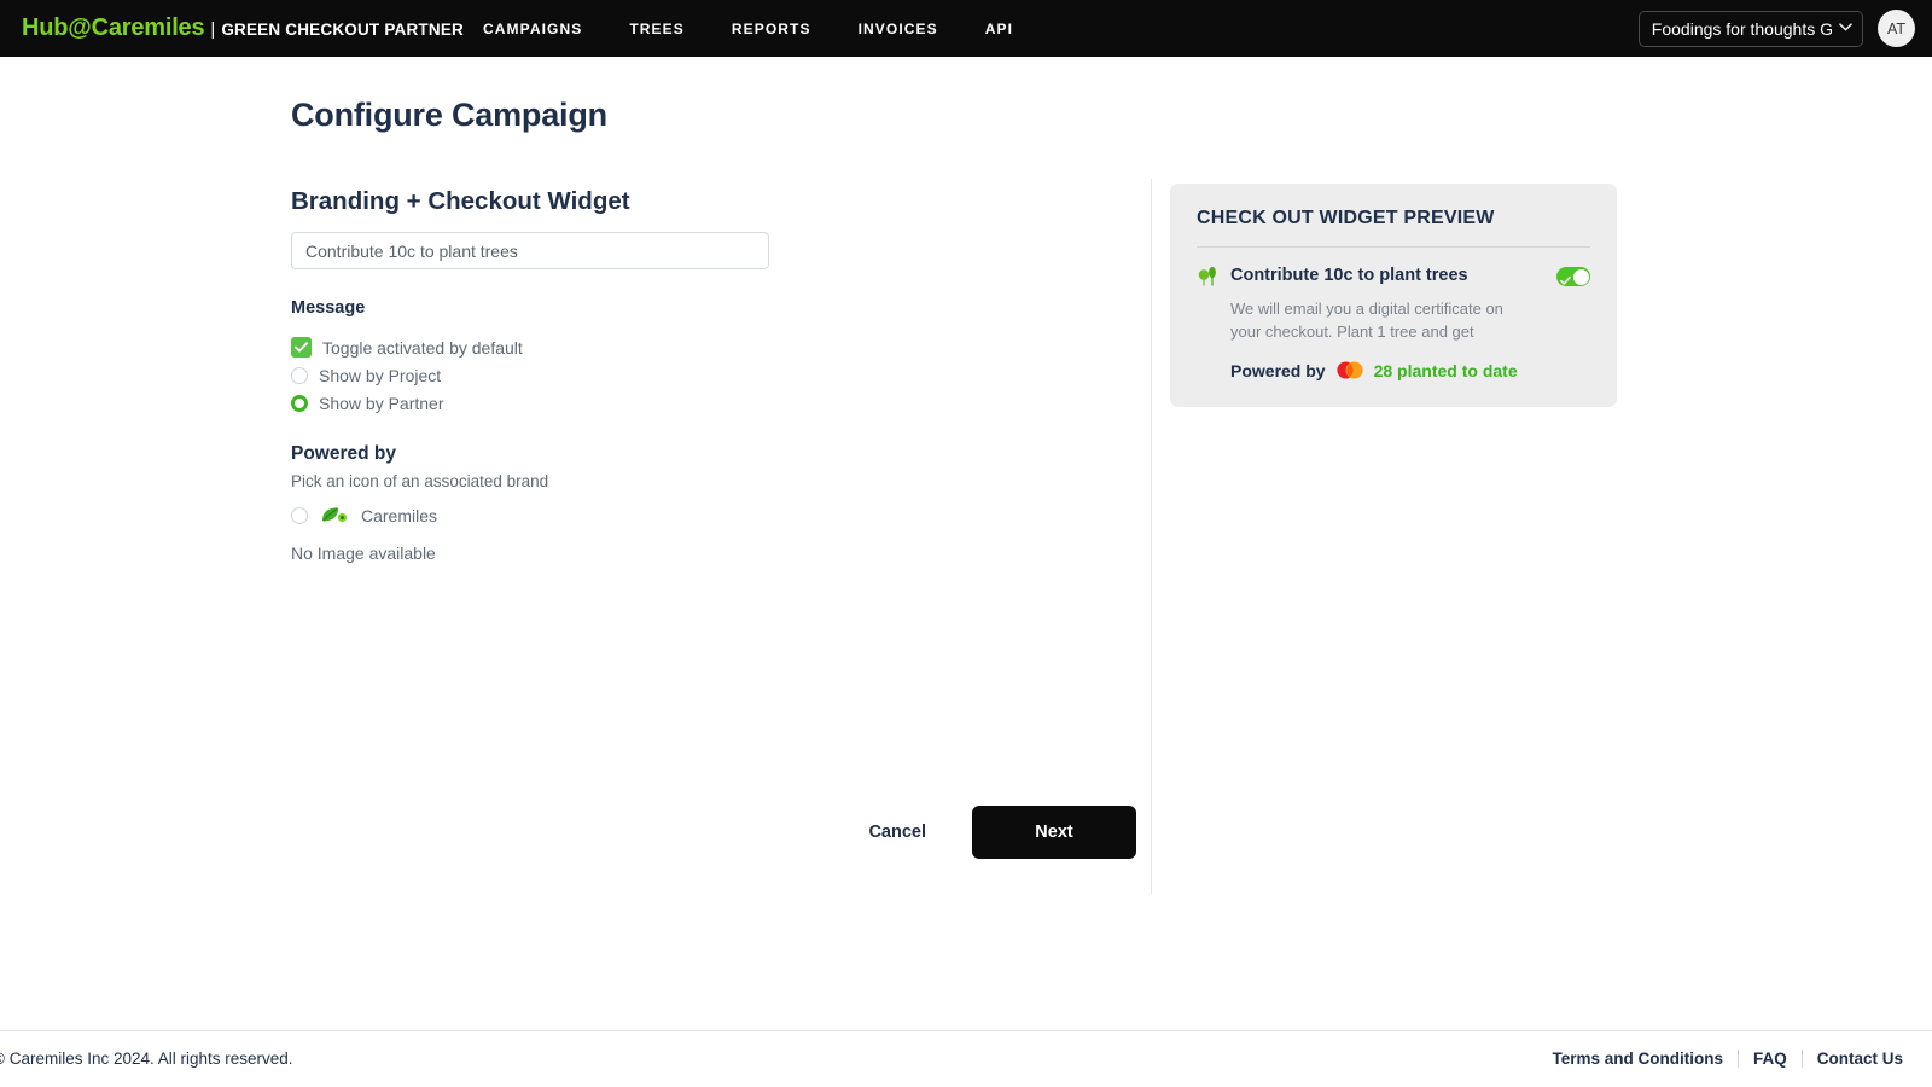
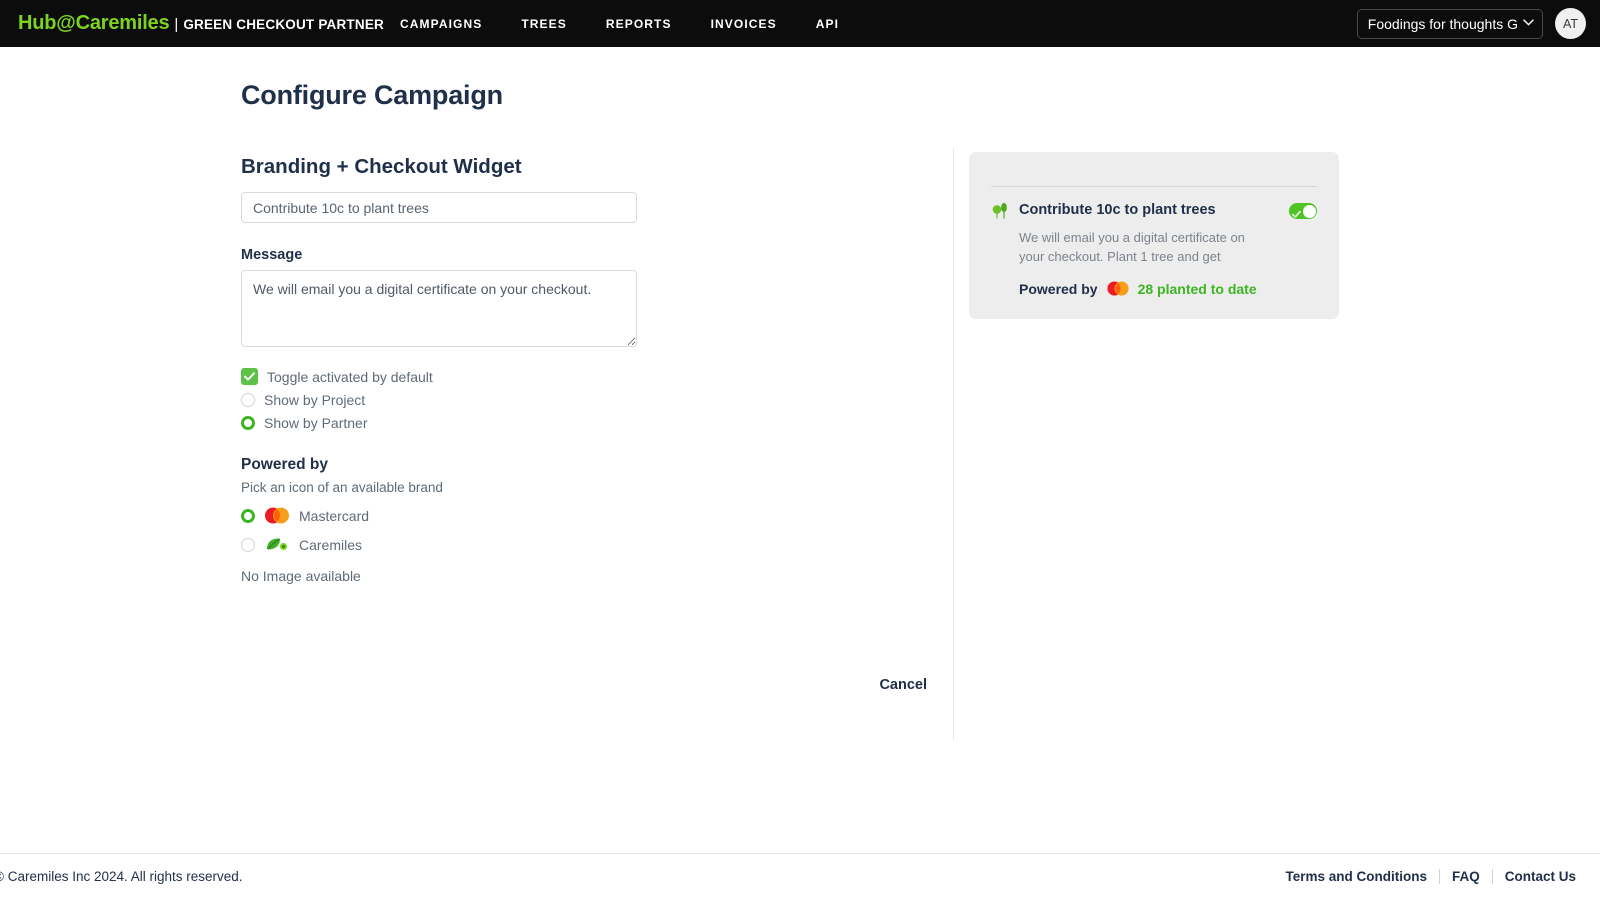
  Hub@Caremiles
  |
  GREEN CHECKOUT PARTNER
  CAMPAIGNS
  TREES
  REPORTS
  INVOICES
  API
  Foodings for thoughts G
  AT
  Configure Campaign
  Branding + Checkout Widget
  Contribute 10c to plant trees
  Message
+ We will email you a digital certificate on your checkout.
  Toggle activated by default
  Show by Project
  Show by Partner
  Powered by
- Pick an icon of an associated brand
+ Pick an icon of an available brand
+ Mastercard
  Caremiles
  No Image available
  Cancel
- Next
- CHECK OUT WIDGET PREVIEW
  Contribute 10c to plant trees
  We will email you a digital certificate on your checkout. Plant 1 tree and get
  Powered by
  28 planted to date
  Caremiles Inc 2024. All rights reserved.
  Terms and Conditions
  FAQ
  Contact Us
